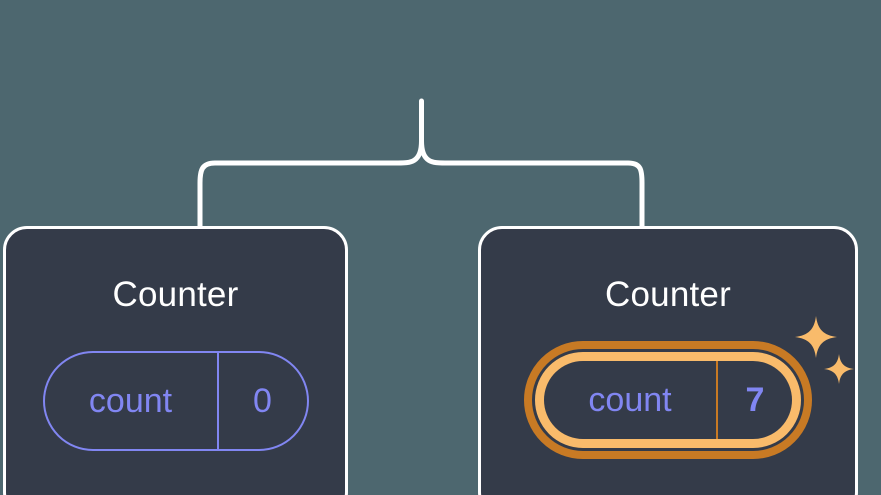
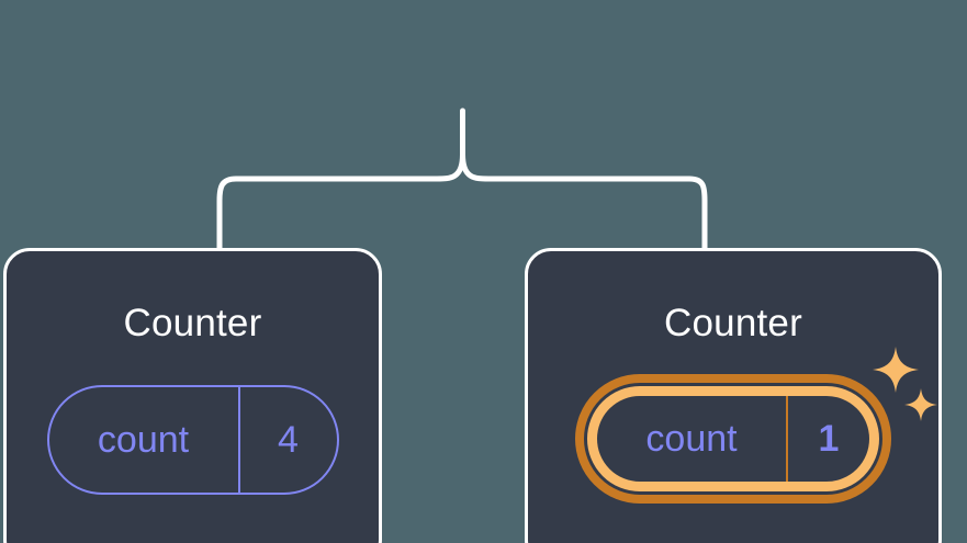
  Counter
  count
- 0
+ 4
  Counter
  count
- 7
+ 1
